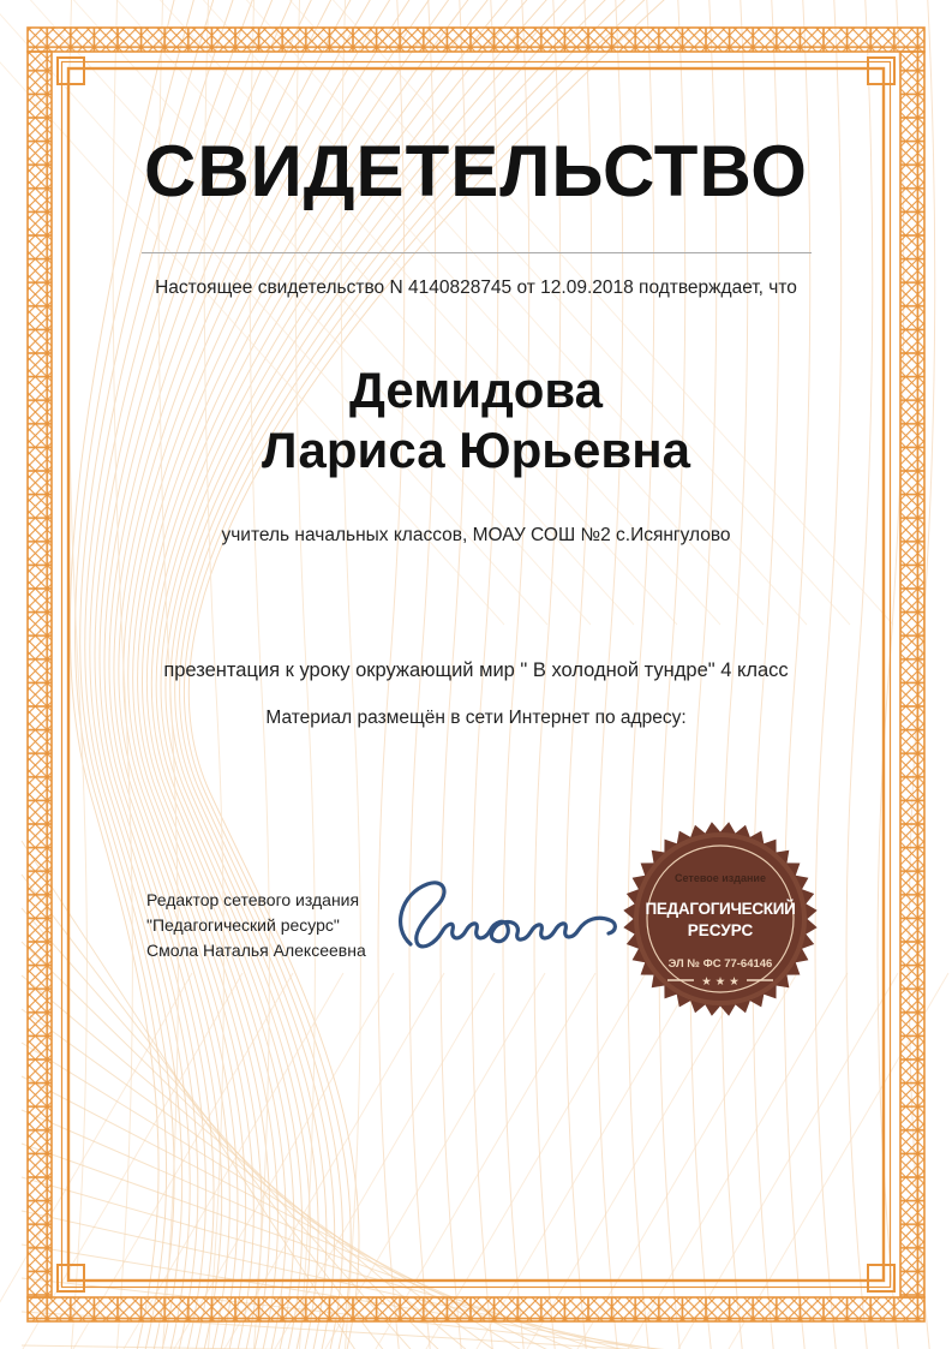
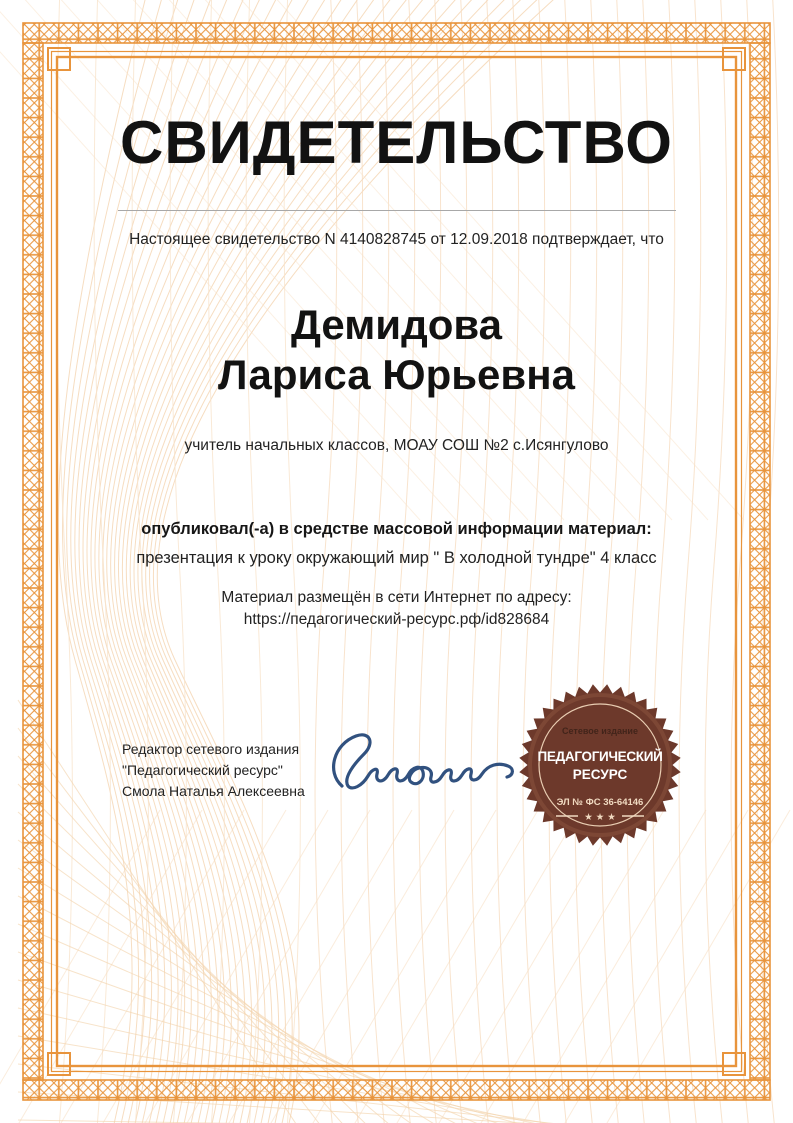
  СВИДЕТЕЛЬСТВО
  Настоящее свидетельство N 4140828745 от 12.09.2018 подтверждает, что
  Демидова
  Лариса Юрьевна
  учитель начальных классов, МОАУ СОШ №2 с.Исянгулово
+ опубликовал(-а) в средстве массовой информации материал:
  презентация к уроку окружающий мир " В холодной тундре" 4 класс
  Материал размещён в сети Интернет по адресу:
+ https://педагогический-ресурс.рф/id828684
  Редактор сетевого издания
  "Педагогический ресурс"
  Смола Наталья Алексеевна
  Сетевое издание
  ПЕДАГОГИЧЕСКИЙ
  РЕСУРС
- ЭЛ № ФС 77-64146
+ ЭЛ № ФС 36-64146
  ★ ★ ★
